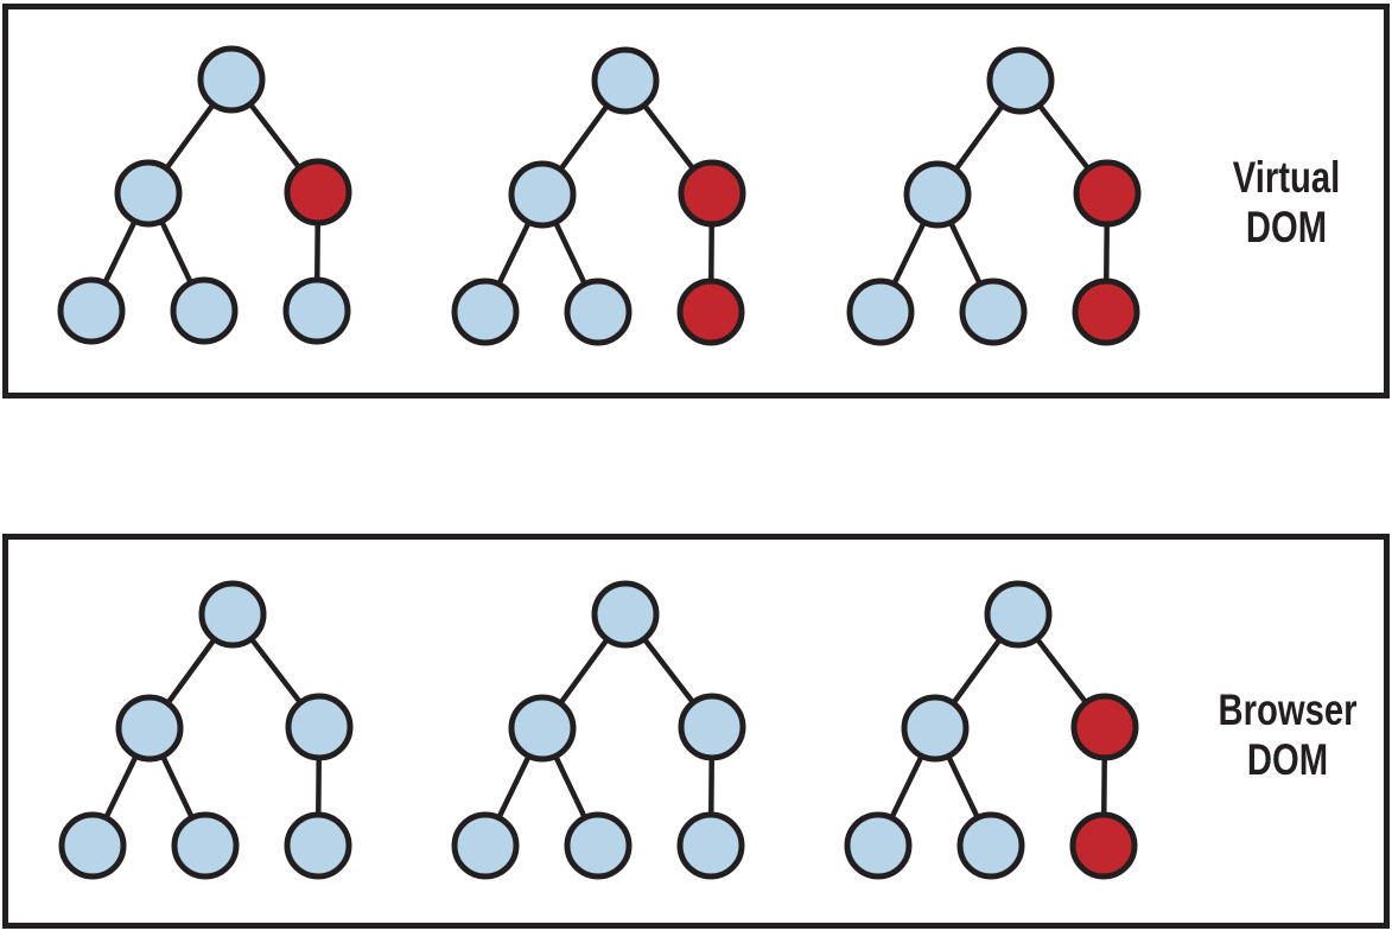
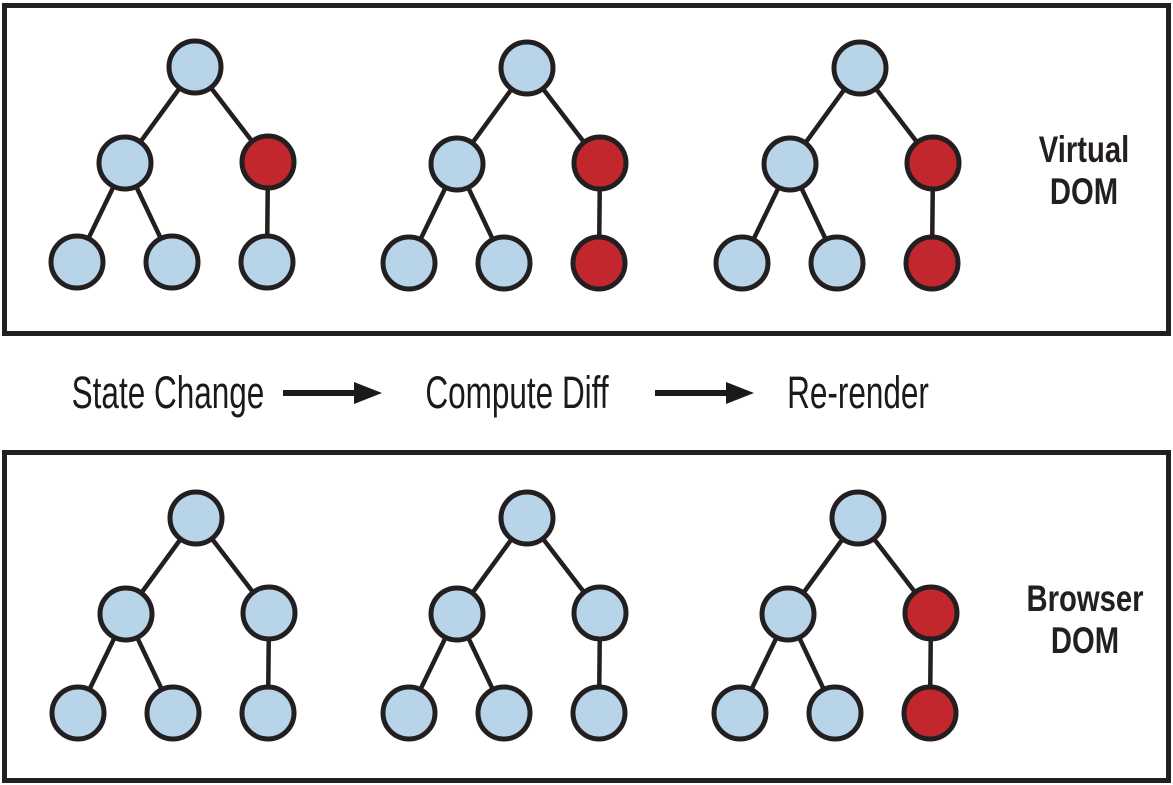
  Virtual
  DOM
+ State Change
+ Compute Diff
+ Re-render
  Browser
  DOM
